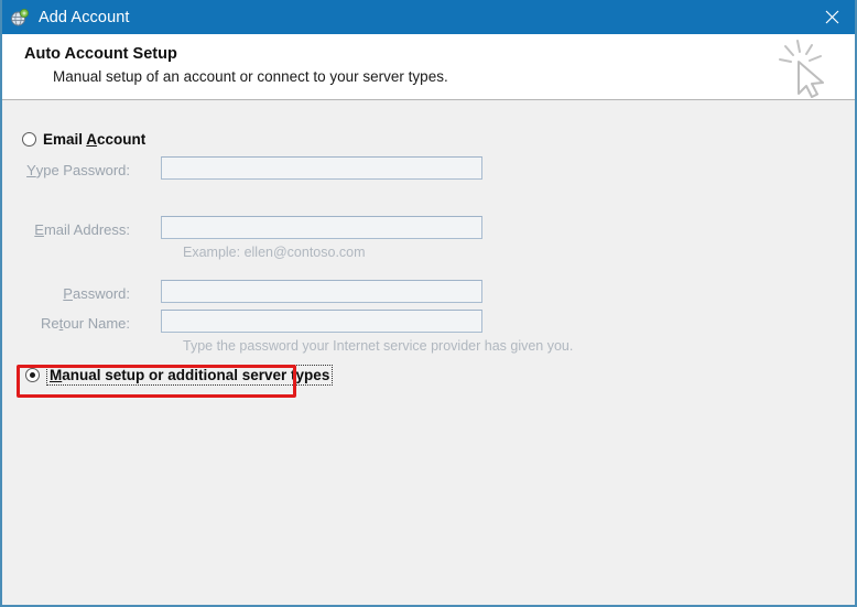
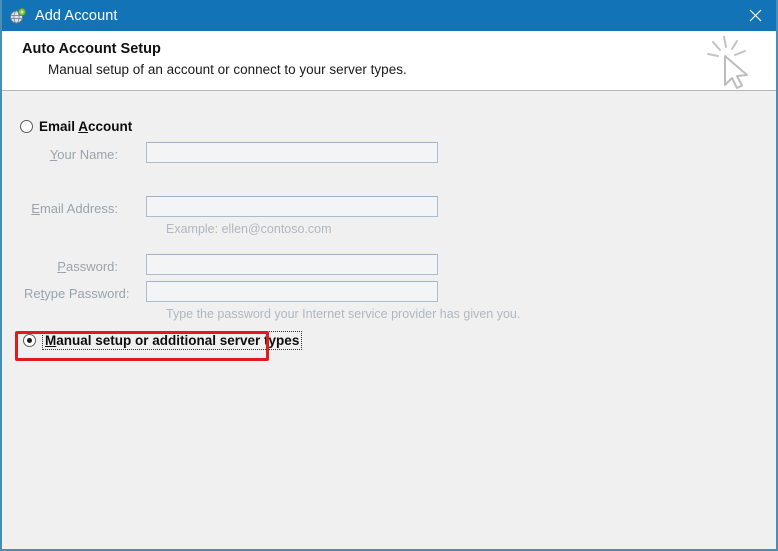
  Add Account
  Auto Account Setup
  Manual setup of an account or connect to your server types.
  Email Account
- Yype Password:
+ Your Name:
  Email Address:
  Example: ellen@contoso.com
  Password:
- Retour Name:
+ Retype Password:
  Type the password your Internet service provider has given you.
  Manual setup or additional server types
